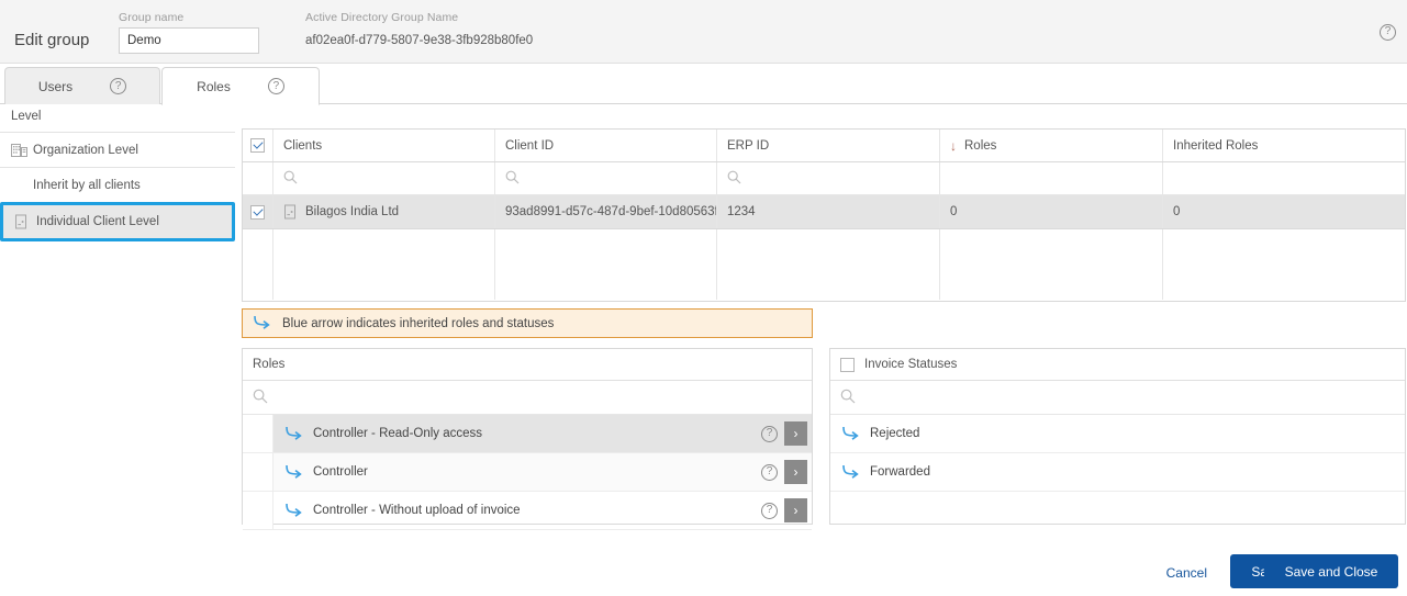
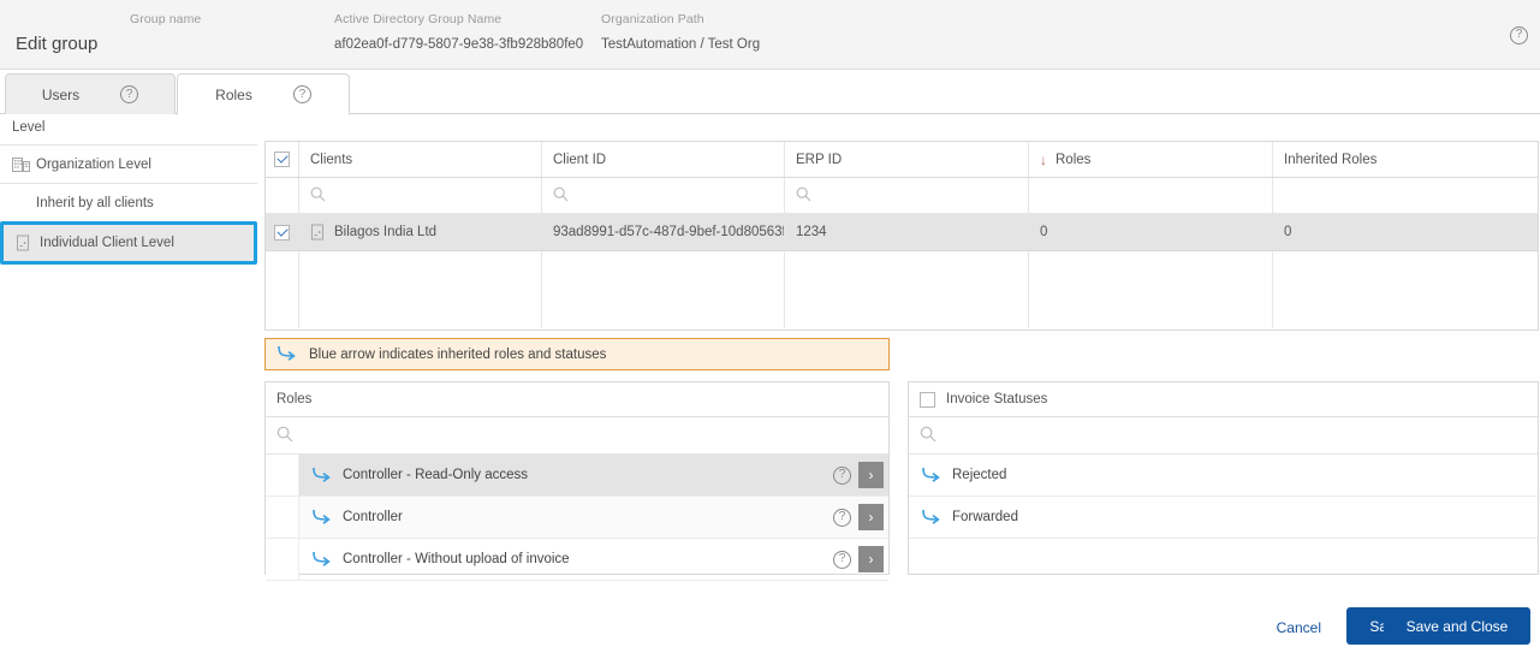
  Edit group
  Group name
- Demo
  Active Directory Group Name
  af02ea0f-d779-5807-9e38-3fb928b80fe0
+ Organization Path
+ TestAutomation / Test Org
  ?
  Users
  ?
  Roles
  ?
  Level
  Organization Level
  Inherit by all clients
  Individual Client Level
  Clients
  Client ID
  ERP ID
  ↓
  Roles
  Inherited Roles
  Bilagos India Ltd
  93ad8991-d57c-487d-9bef-10d80563f
  1234
  0
  0
  Blue arrow indicates inherited roles and statuses
  Roles
  Controller - Read-Only access
  ?
  ›
  Controller
  ?
  ›
  Controller - Without upload of invoice
  ?
  ›
  Invoice Statuses
  Rejected
  Forwarded
  Cancel
  Save and Close
